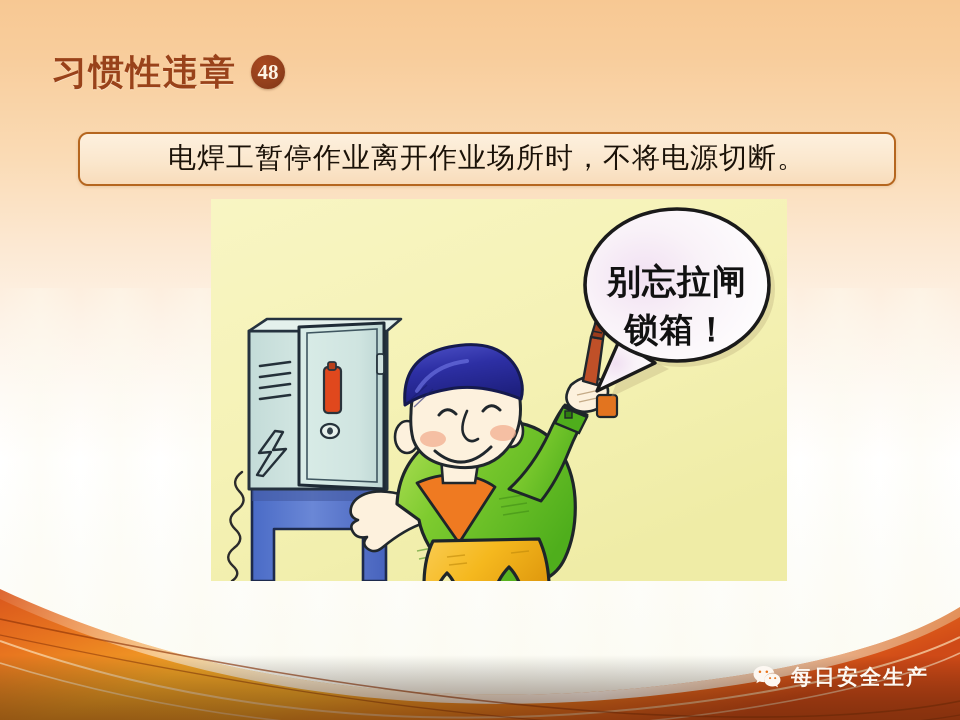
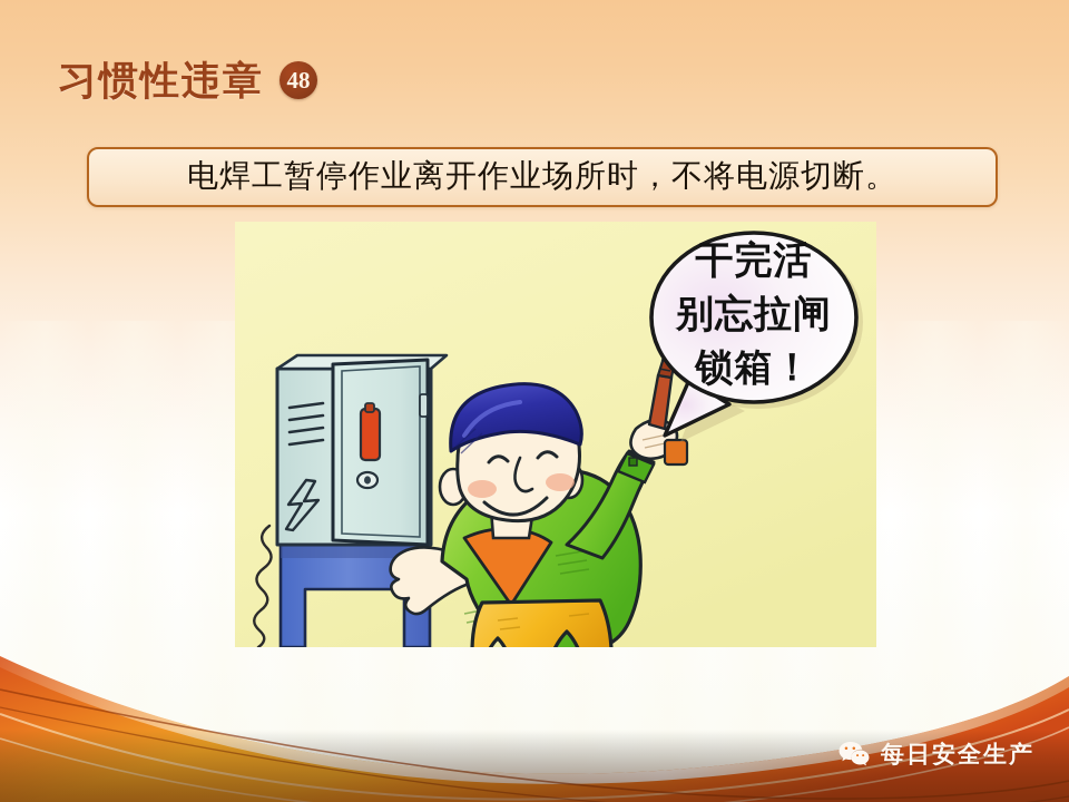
  习惯性违章
  48
  电焊工暂停作业离开作业场所时，不将电源切断。
+ 干完活
  别忘拉闸
  锁箱！
  每日安全生产
